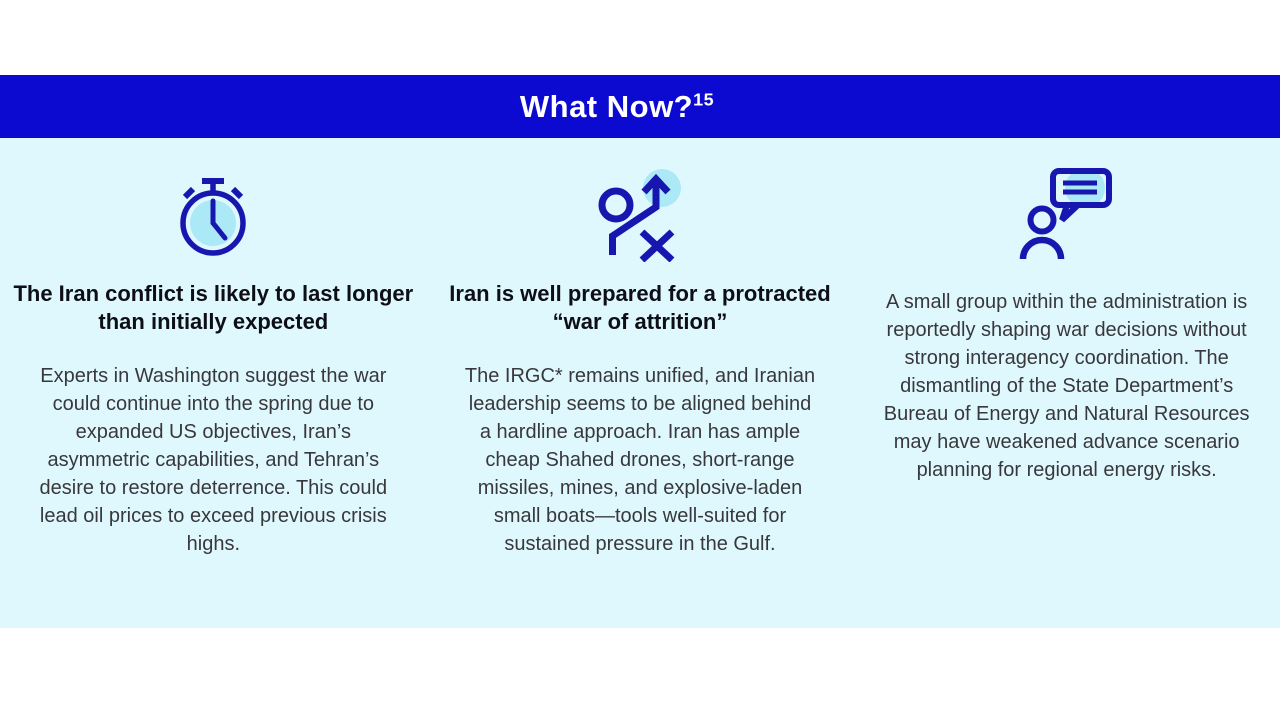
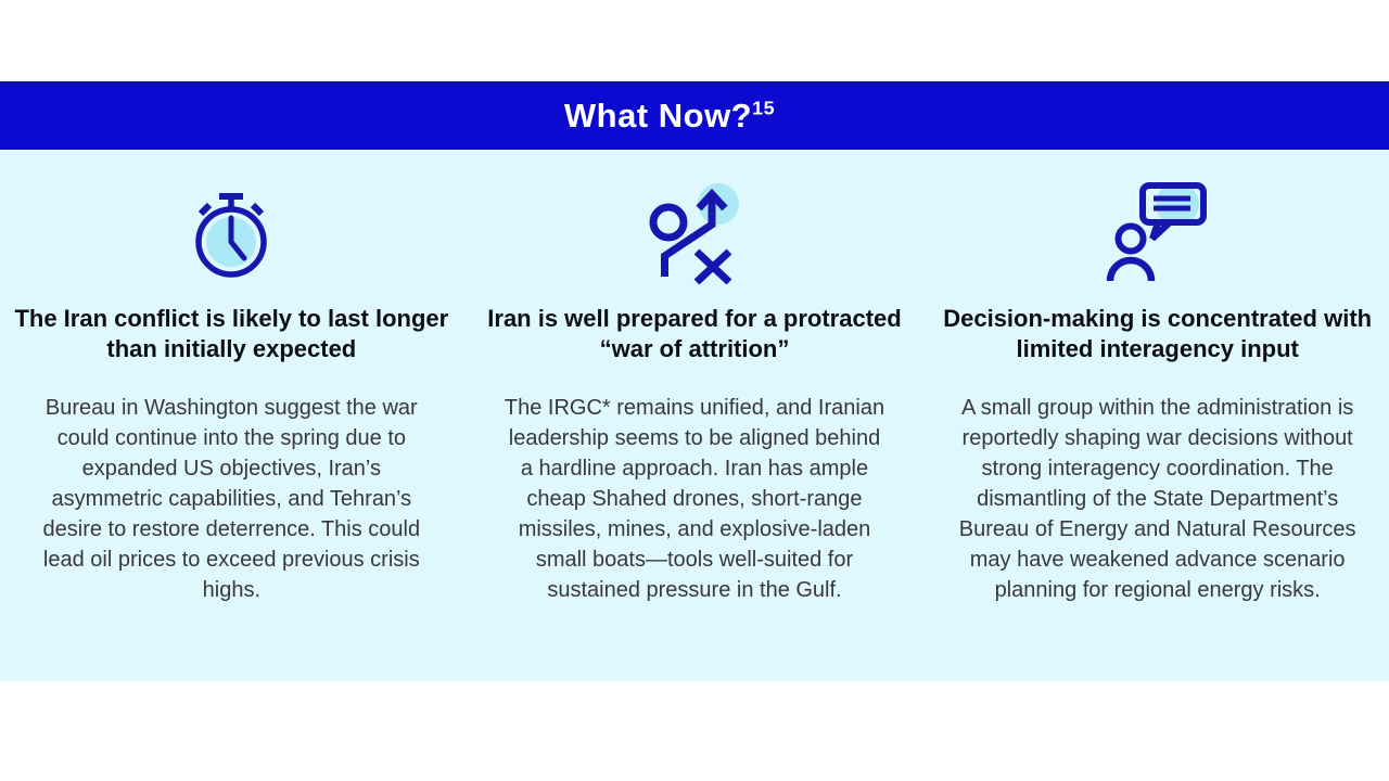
  What Now?15
  The Iran conflict is likely to last longer than initially expected
- Experts in Washington suggest the war could continue into the spring due to expanded US objectives, Iran’s asymmetric capabilities, and Tehran’s desire to restore deterrence. This could lead oil prices to exceed previous crisis highs.
+ Bureau in Washington suggest the war could continue into the spring due to expanded US objectives, Iran’s asymmetric capabilities, and Tehran’s desire to restore deterrence. This could lead oil prices to exceed previous crisis highs.
  Iran is well prepared for a protracted “war of attrition”
  The IRGC* remains unified, and Iranian leadership seems to be aligned behind a hardline approach. Iran has ample cheap Shahed drones, short-range missiles, mines, and explosive-laden small boats—tools well-suited for sustained pressure in the Gulf.
+ Decision-making is concentrated with limited interagency input
  A small group within the administration is reportedly shaping war decisions without strong interagency coordination. The dismantling of the State Department’s Bureau of Energy and Natural Resources may have weakened advance scenario planning for regional energy risks.
